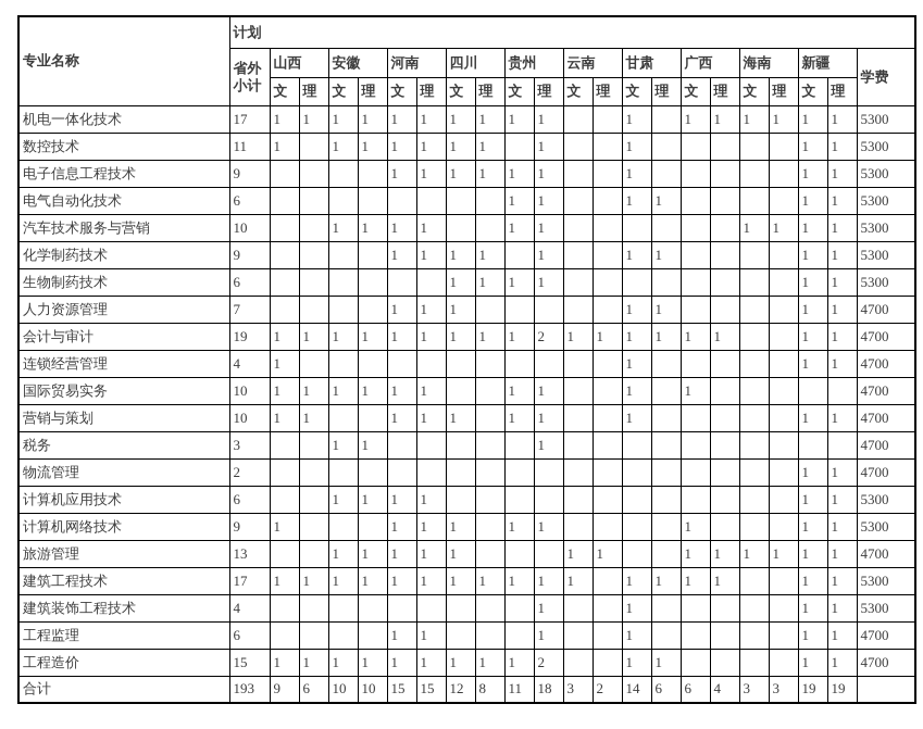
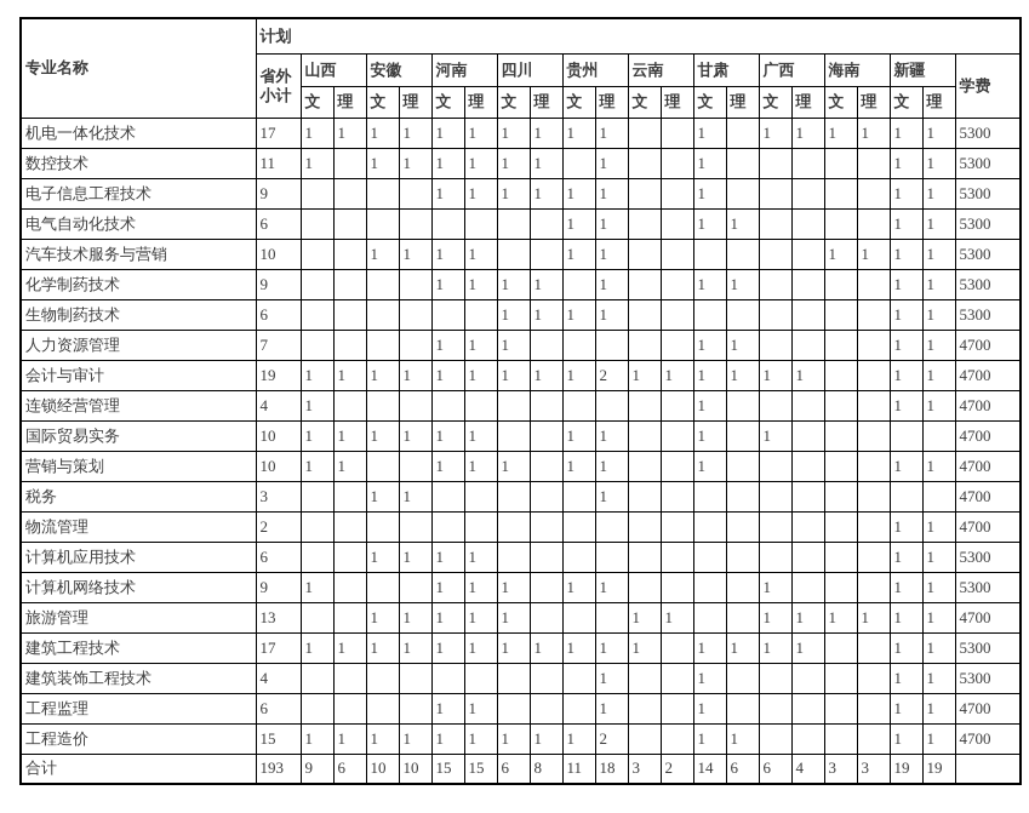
  专业名称	计划
  省外小计	山西	安徽	河南	四川	贵州	云南	甘肃	广西	海南	新疆	学费
  文	理	文	理	文	理	文	理	文	理	文	理	文	理	文	理	文	理	文	理
  机电一体化技术	17	1	1	1	1	1	1	1	1	1	1			1		1	1	1	1	1	1	5300
  数控技术	11	1		1	1	1	1	1	1		1			1						1	1	5300
  电子信息工程技术	9					1	1	1	1	1	1			1						1	1	5300
  电气自动化技术	6									1	1			1	1					1	1	5300
  汽车技术服务与营销	10			1	1	1	1			1	1							1	1	1	1	5300
  化学制药技术	9					1	1	1	1		1			1	1					1	1	5300
  生物制药技术	6							1	1	1	1									1	1	5300
  人力资源管理	7					1	1	1						1	1					1	1	4700
  会计与审计	19	1	1	1	1	1	1	1	1	1	2	1	1	1	1	1	1			1	1	4700
  连锁经营管理	4	1												1						1	1	4700
  国际贸易实务	10	1	1	1	1	1	1			1	1			1		1						4700
  营销与策划	10	1	1			1	1	1		1	1			1						1	1	4700
  税务	3			1	1						1											4700
  物流管理	2																			1	1	4700
  计算机应用技术	6			1	1	1	1													1	1	5300
  计算机网络技术	9	1				1	1	1		1	1					1				1	1	5300
  旅游管理	13			1	1	1	1	1				1	1			1	1	1	1	1	1	4700
  建筑工程技术	17	1	1	1	1	1	1	1	1	1	1	1		1	1	1	1			1	1	5300
  建筑装饰工程技术	4										1			1						1	1	5300
  工程监理	6					1	1				1			1						1	1	4700
  工程造价	15	1	1	1	1	1	1	1	1	1	2			1	1					1	1	4700
- 合计	193	9	6	10	10	15	15	12	8	11	18	3	2	14	6	6	4	3	3	19	19
+ 合计	193	9	6	10	10	15	15	6	8	11	18	3	2	14	6	6	4	3	3	19	19
